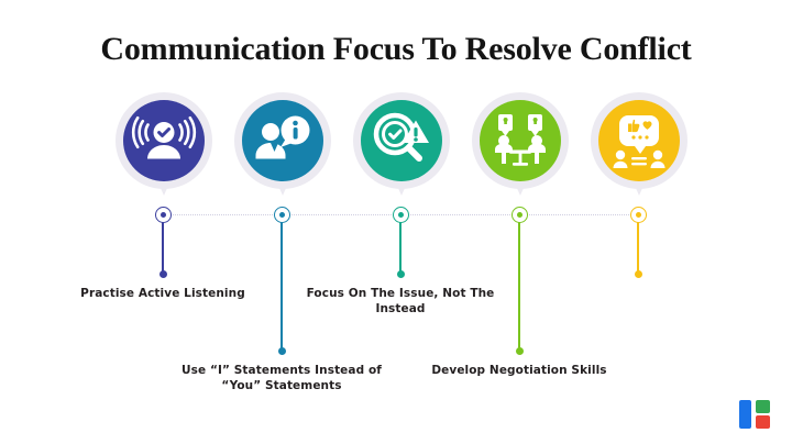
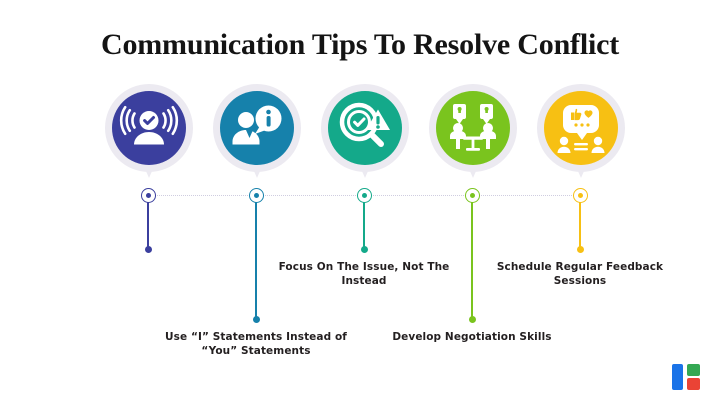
- Communication Focus To Resolve Conflict
+ Communication Tips To Resolve Conflict
- Practise Active Listening
  Use “I” Statements Instead of “You” Statements
  Focus On The Issue, Not The Instead
  Develop Negotiation Skills
+ Schedule Regular Feedback Sessions
